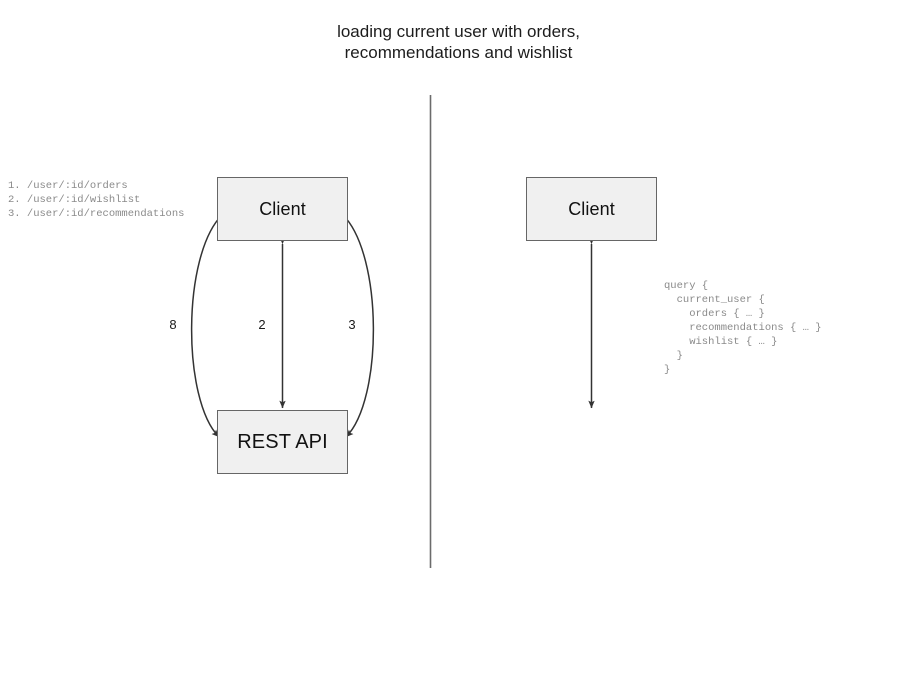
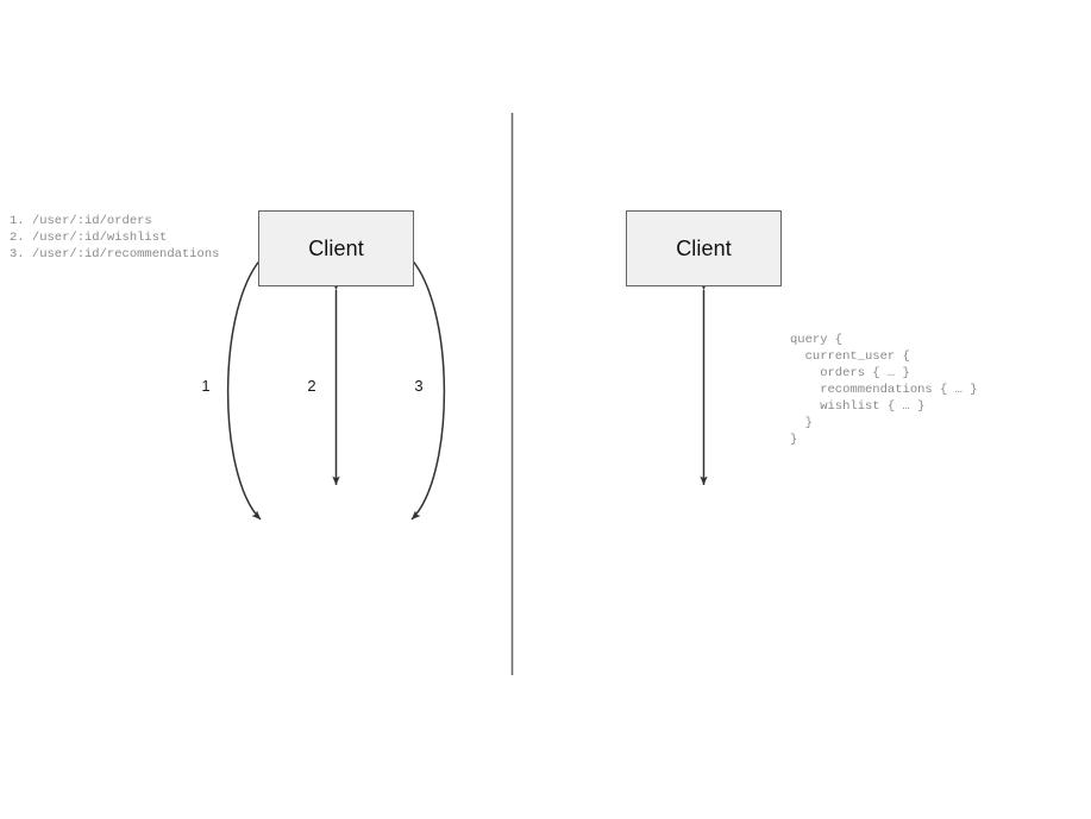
- loading current user with orders,
- recommendations and wishlist
  Client
- REST API
- 8
+ 1
  2
  3
  1. /user/:id/orders
  2. /user/:id/wishlist
  3. /user/:id/recommendations
  Client
  query {
  current_user {
  orders { … }
  recommendations { … }
  wishlist { … }
  }
  }
